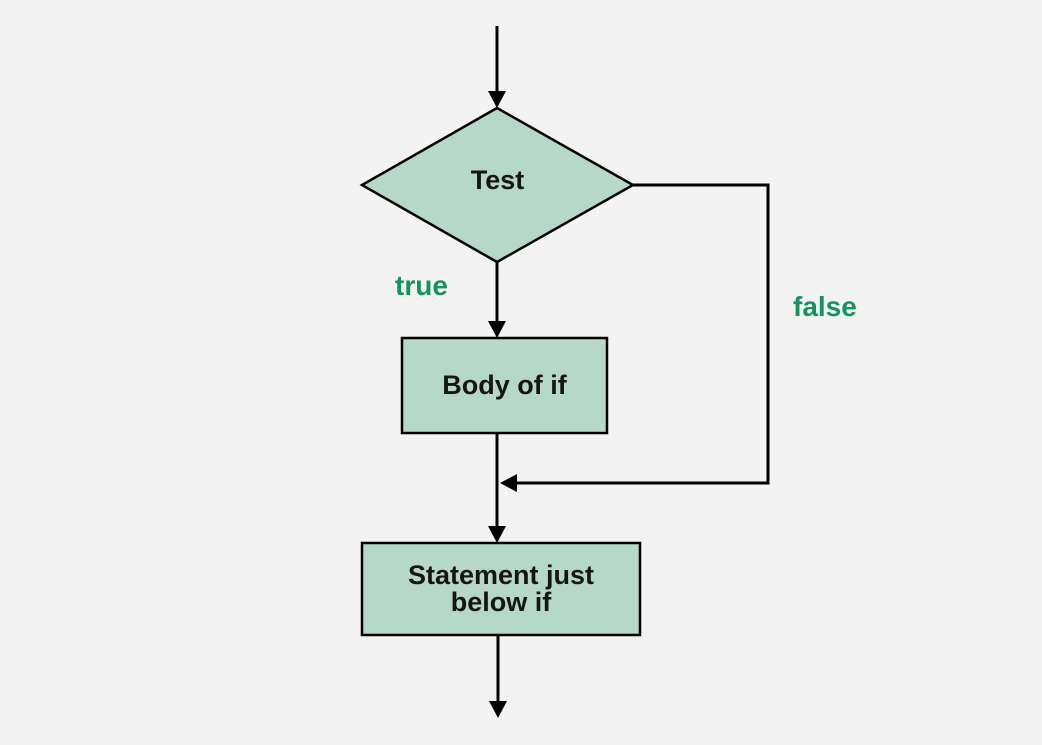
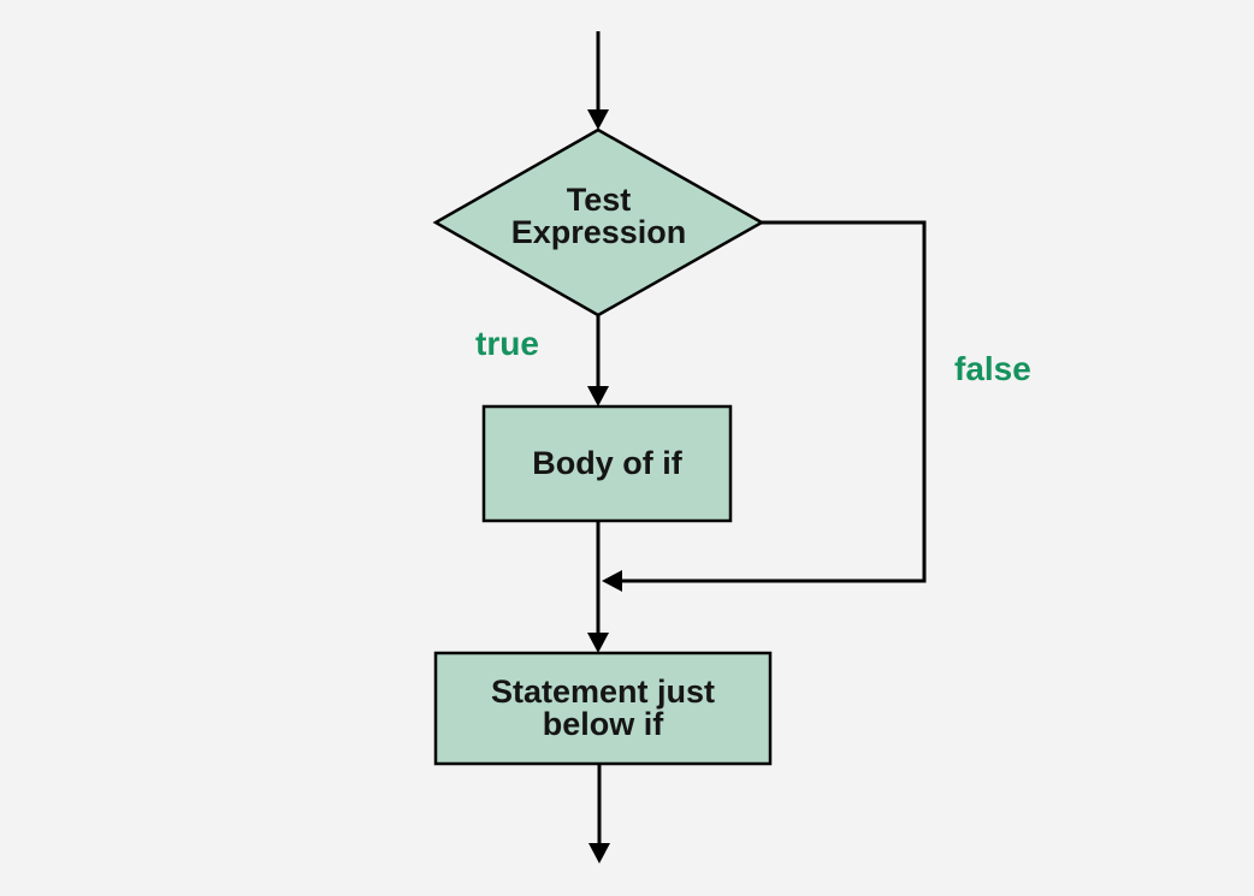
  Test
+ Expression
  Body of if
  Statement just
  below if
  true
  false
